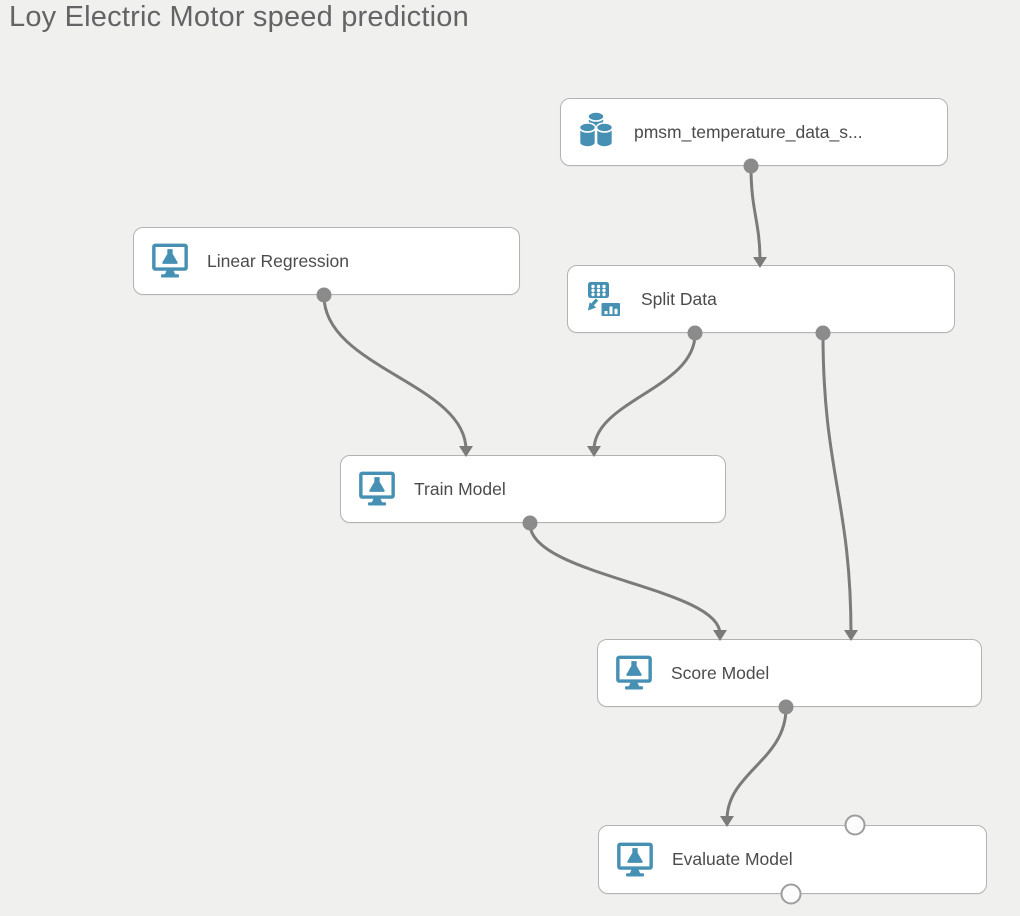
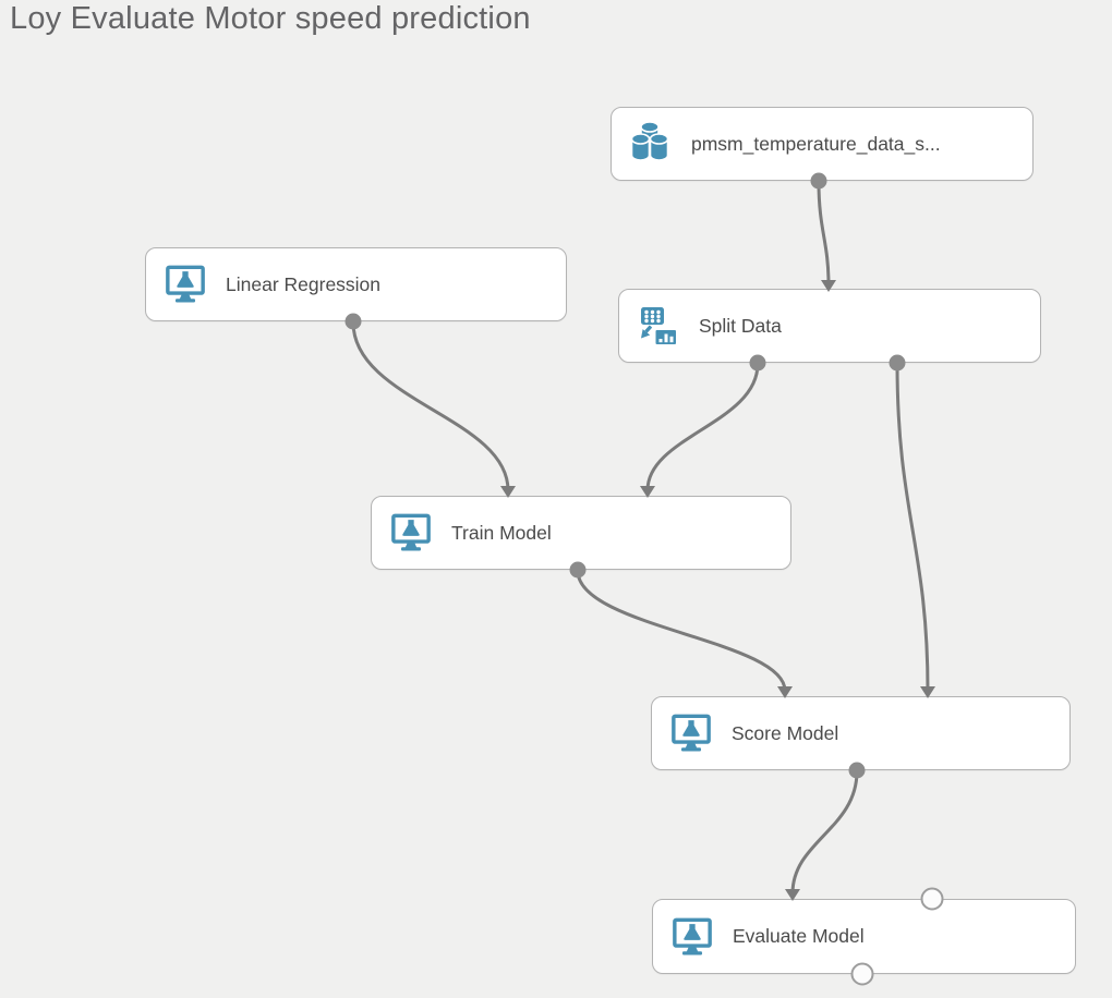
- Loy Electric Motor speed prediction
+ Loy Evaluate Motor speed prediction
  pmsm_temperature_data_s...
  Linear Regression
  Split Data
  Train Model
  Score Model
  Evaluate Model
